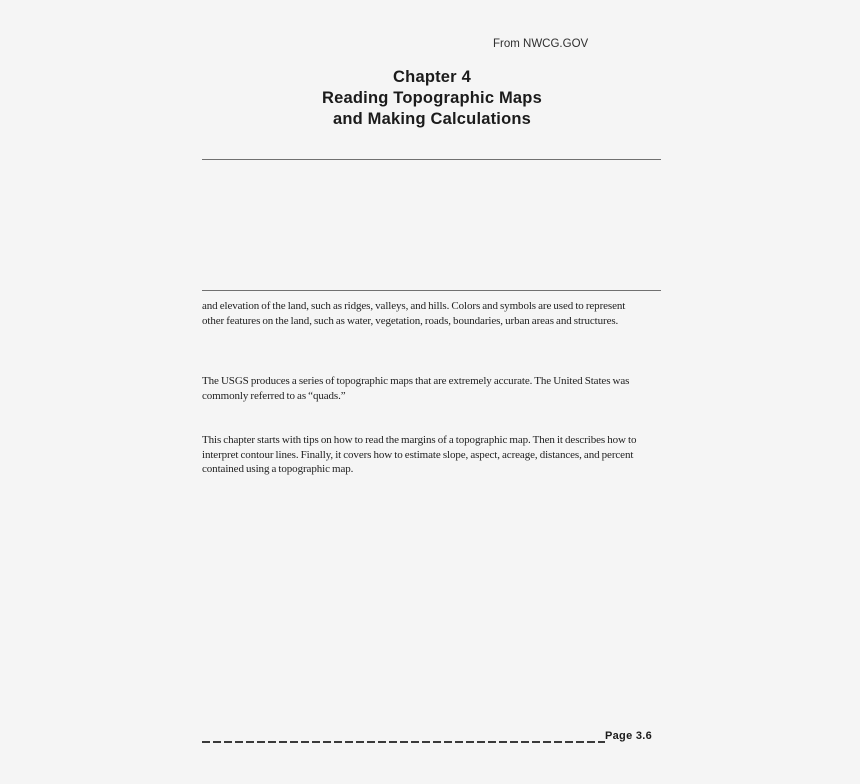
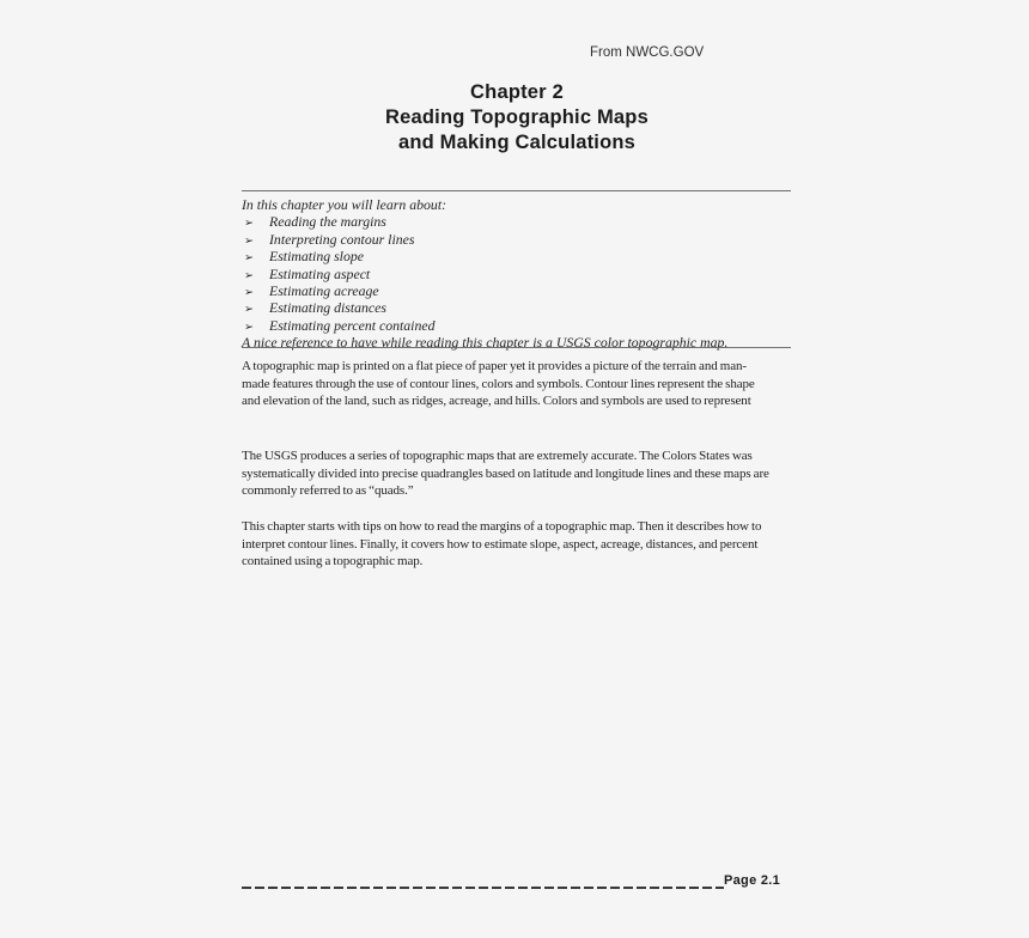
  From NWCG.GOV
- Chapter 4
+ Chapter 2
  Reading Topographic Maps
  and Making Calculations
+ In this chapter you will learn about:
+ ➢ Reading the margins
+ ➢ Interpreting contour lines
+ ➢ Estimating slope
+ ➢ Estimating aspect
+ ➢ Estimating acreage
+ ➢ Estimating distances
+ ➢ Estimating percent contained
+ A nice reference to have while reading this chapter is a USGS color topographic map.
+ A topographic map is printed on a flat piece of paper yet it provides a picture of the terrain and man-
+ made features through the use of contour lines, colors and symbols. Contour lines represent the shape
- and elevation of the land, such as ridges, valleys, and hills. Colors and symbols are used to represent
+ and elevation of the land, such as ridges, acreage, and hills. Colors and symbols are used to represent
- other features on the land, such as water, vegetation, roads, boundaries, urban areas and structures.
- The USGS produces a series of topographic maps that are extremely accurate. The United States was
+ The USGS produces a series of topographic maps that are extremely accurate. The Colors States was
+ systematically divided into precise quadrangles based on latitude and longitude lines and these maps are
  commonly referred to as “quads.”
  This chapter starts with tips on how to read the margins of a topographic map. Then it describes how to
  interpret contour lines. Finally, it covers how to estimate slope, aspect, acreage, distances, and percent
  contained using a topographic map.
- Page 3.6
+ Page 2.1
